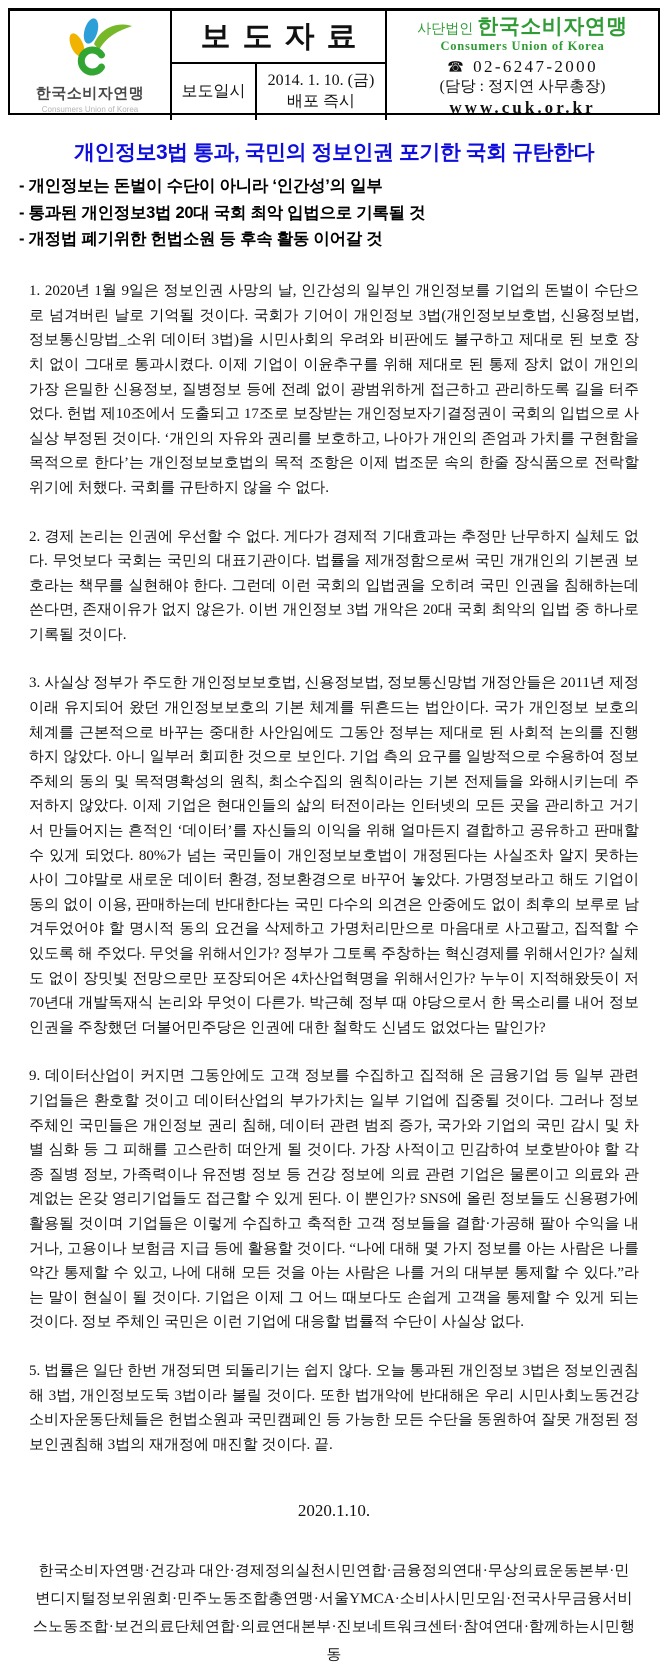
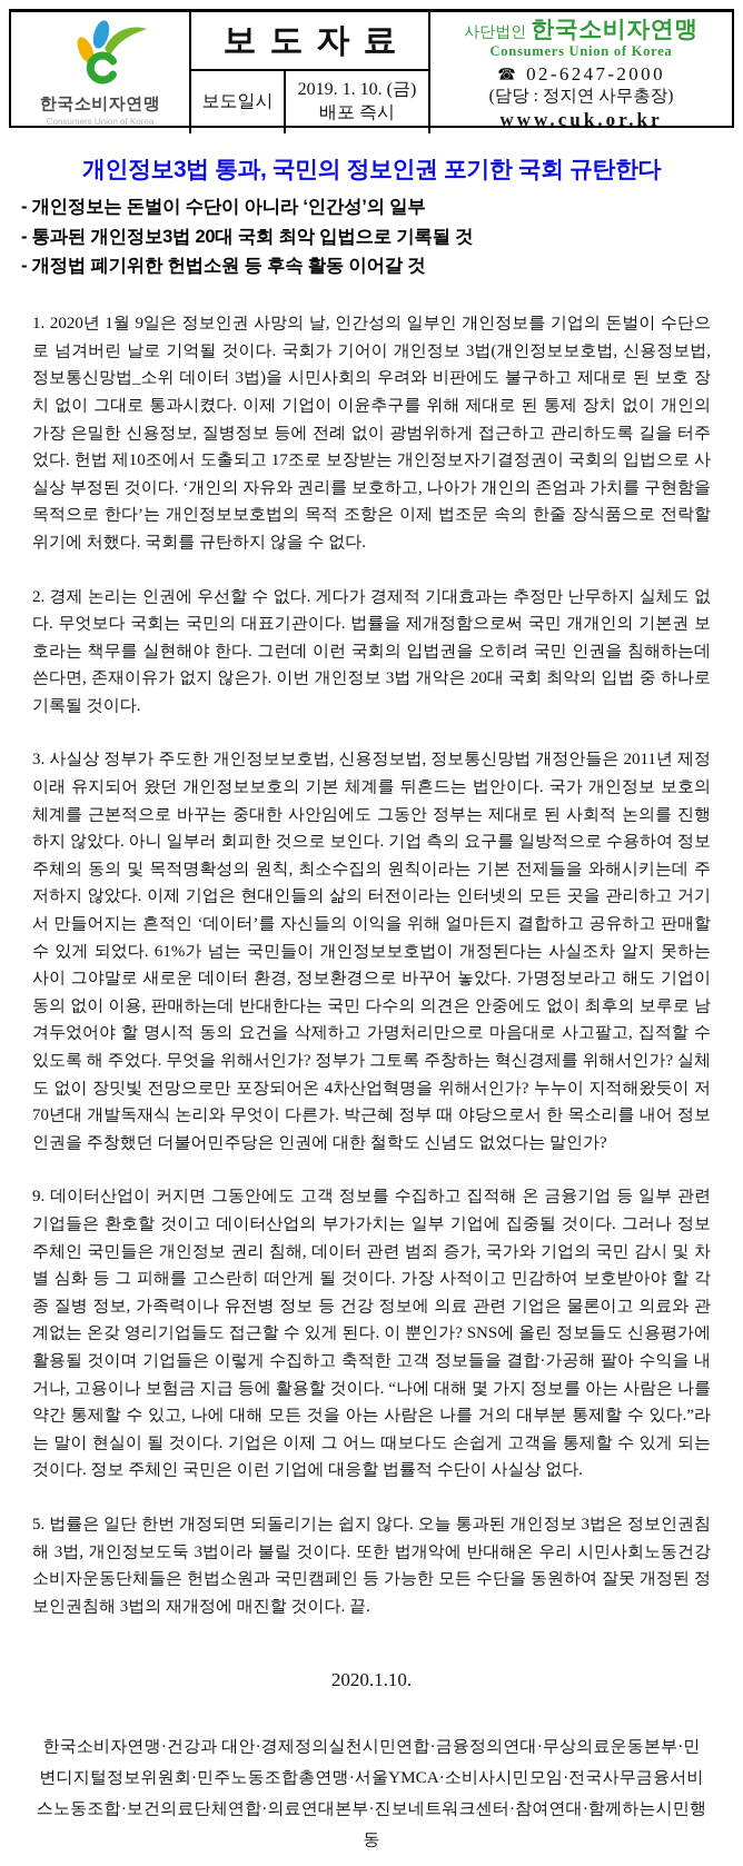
  한국소비자연맹
  Consumers Union of Korea
  보도자료
  보도일시
- 2014. 1. 10. (금)
+ 2019. 1. 10. (금)
  배포 즉시
  사단법인 한국소비자연맹
  Consumers Union of Korea
  ☎ 02-6247-2000
  (담당 : 정지연 사무총장)
  www.cuk.or.kr
  개인정보3법 통과, 국민의 정보인권 포기한 국회 규탄한다
  - 개인정보는 돈벌이 수단이 아니라 ‘인간성’의 일부
  - 통과된 개인정보3법 20대 국회 최악 입법으로 기록될 것
  - 개정법 폐기위한 헌법소원 등 후속 활동 이어갈 것
  1. 2020년 1월 9일은 정보인권 사망의 날, 인간성의 일부인 개인정보를 기업의 돈벌이 수단으로 넘겨버린 날로 기억될 것이다. 국회가 기어이 개인정보 3법(개인정보보호법, 신용정보법, 정보통신망법_소위 데이터 3법)을 시민사회의 우려와 비판에도 불구하고 제대로 된 보호 장치 없이 그대로 통과시켰다. 이제 기업이 이윤추구를 위해 제대로 된 통제 장치 없이 개인의 가장 은밀한 신용정보, 질병정보 등에 전례 없이 광범위하게 접근하고 관리하도록 길을 터주었다. 헌법 제10조에서 도출되고 17조로 보장받는 개인정보자기결정권이 국회의 입법으로 사실상 부정된 것이다. ‘개인의 자유와 권리를 보호하고, 나아가 개인의 존엄과 가치를 구현함을 목적으로 한다’는 개인정보보호법의 목적 조항은 이제 법조문 속의 한줄 장식품으로 전락할 위기에 처했다. 국회를 규탄하지 않을 수 없다.
  2. 경제 논리는 인권에 우선할 수 없다. 게다가 경제적 기대효과는 추정만 난무하지 실체도 없다. 무엇보다 국회는 국민의 대표기관이다. 법률을 제개정함으로써 국민 개개인의 기본권 보호라는 책무를 실현해야 한다. 그런데 이런 국회의 입법권을 오히려 국민 인권을 침해하는데 쓴다면, 존재이유가 없지 않은가. 이번 개인정보 3법 개악은 20대 국회 최악의 입법 중 하나로 기록될 것이다.
- 3. 사실상 정부가 주도한 개인정보보호법, 신용정보법, 정보통신망법 개정안들은 2011년 제정이래 유지되어 왔던 개인정보보호의 기본 체계를 뒤흔드는 법안이다. 국가 개인정보 보호의 체계를 근본적으로 바꾸는 중대한 사안임에도 그동안 정부는 제대로 된 사회적 논의를 진행하지 않았다. 아니 일부러 회피한 것으로 보인다. 기업 측의 요구를 일방적으로 수용하여 정보주체의 동의 및 목적명확성의 원칙, 최소수집의 원칙이라는 기본 전제들을 와해시키는데 주저하지 않았다. 이제 기업은 현대인들의 삶의 터전이라는 인터넷의 모든 곳을 관리하고 거기서 만들어지는 흔적인 ‘데이터’를 자신들의 이익을 위해 얼마든지 결합하고 공유하고 판매할 수 있게 되었다. 80%가 넘는 국민들이 개인정보보호법이 개정된다는 사실조차 알지 못하는 사이 그야말로 새로운 데이터 환경, 정보환경으로 바꾸어 놓았다. 가명정보라고 해도 기업이 동의 없이 이용, 판매하는데 반대한다는 국민 다수의 의견은 안중에도 없이 최후의 보루로 남겨두었어야 할 명시적 동의 요건을 삭제하고 가명처리만으로 마음대로 사고팔고, 집적할 수 있도록 해 주었다. 무엇을 위해서인가? 정부가 그토록 주창하는 혁신경제를 위해서인가? 실체도 없이 장밋빛 전망으로만 포장되어온 4차산업혁명을 위해서인가? 누누이 지적해왔듯이 저 70년대 개발독재식 논리와 무엇이 다른가. 박근혜 정부 때 야당으로서 한 목소리를 내어 정보인권을 주창했던 더불어민주당은 인권에 대한 철학도 신념도 없었다는 말인가?
+ 3. 사실상 정부가 주도한 개인정보보호법, 신용정보법, 정보통신망법 개정안들은 2011년 제정이래 유지되어 왔던 개인정보보호의 기본 체계를 뒤흔드는 법안이다. 국가 개인정보 보호의 체계를 근본적으로 바꾸는 중대한 사안임에도 그동안 정부는 제대로 된 사회적 논의를 진행하지 않았다. 아니 일부러 회피한 것으로 보인다. 기업 측의 요구를 일방적으로 수용하여 정보주체의 동의 및 목적명확성의 원칙, 최소수집의 원칙이라는 기본 전제들을 와해시키는데 주저하지 않았다. 이제 기업은 현대인들의 삶의 터전이라는 인터넷의 모든 곳을 관리하고 거기서 만들어지는 흔적인 ‘데이터’를 자신들의 이익을 위해 얼마든지 결합하고 공유하고 판매할 수 있게 되었다. 61%가 넘는 국민들이 개인정보보호법이 개정된다는 사실조차 알지 못하는 사이 그야말로 새로운 데이터 환경, 정보환경으로 바꾸어 놓았다. 가명정보라고 해도 기업이 동의 없이 이용, 판매하는데 반대한다는 국민 다수의 의견은 안중에도 없이 최후의 보루로 남겨두었어야 할 명시적 동의 요건을 삭제하고 가명처리만으로 마음대로 사고팔고, 집적할 수 있도록 해 주었다. 무엇을 위해서인가? 정부가 그토록 주창하는 혁신경제를 위해서인가? 실체도 없이 장밋빛 전망으로만 포장되어온 4차산업혁명을 위해서인가? 누누이 지적해왔듯이 저 70년대 개발독재식 논리와 무엇이 다른가. 박근혜 정부 때 야당으로서 한 목소리를 내어 정보인권을 주창했던 더불어민주당은 인권에 대한 철학도 신념도 없었다는 말인가?
  9. 데이터산업이 커지면 그동안에도 고객 정보를 수집하고 집적해 온 금융기업 등 일부 관련 기업들은 환호할 것이고 데이터산업의 부가가치는 일부 기업에 집중될 것이다. 그러나 정보주체인 국민들은 개인정보 권리 침해, 데이터 관련 범죄 증가, 국가와 기업의 국민 감시 및 차별 심화 등 그 피해를 고스란히 떠안게 될 것이다. 가장 사적이고 민감하여 보호받아야 할 각종 질병 정보, 가족력이나 유전병 정보 등 건강 정보에 의료 관련 기업은 물론이고 의료와 관계없는 온갖 영리기업들도 접근할 수 있게 된다. 이 뿐인가? SNS에 올린 정보들도 신용평가에 활용될 것이며 기업들은 이렇게 수집하고 축적한 고객 정보들을 결합·가공해 팔아 수익을 내거나, 고용이나 보험금 지급 등에 활용할 것이다. “나에 대해 몇 가지 정보를 아는 사람은 나를 약간 통제할 수 있고, 나에 대해 모든 것을 아는 사람은 나를 거의 대부분 통제할 수 있다.”라는 말이 현실이 될 것이다. 기업은 이제 그 어느 때보다도 손쉽게 고객을 통제할 수 있게 되는 것이다. 정보 주체인 국민은 이런 기업에 대응할 법률적 수단이 사실상 없다.
  5. 법률은 일단 한번 개정되면 되돌리기는 쉽지 않다. 오늘 통과된 개인정보 3법은 정보인권침해 3법, 개인정보도둑 3법이라 불릴 것이다. 또한 법개악에 반대해온 우리 시민사회노동건강소비자운동단체들은 헌법소원과 국민캠페인 등 가능한 모든 수단을 동원하여 잘못 개정된 정보인권침해 3법의 재개정에 매진할 것이다. 끝.
  2020.1.10.
  한국소비자연맹·건강과 대안·경제정의실천시민연합·금융정의연대·무상의료운동본부·민변디지털정보위원회·민주노동조합총연맹·서울YMCA·소비사시민모임·전국사무금융서비스노동조합·보건의료단체연합·의료연대본부·진보네트워크센터·참여연대·함께하는시민행동
